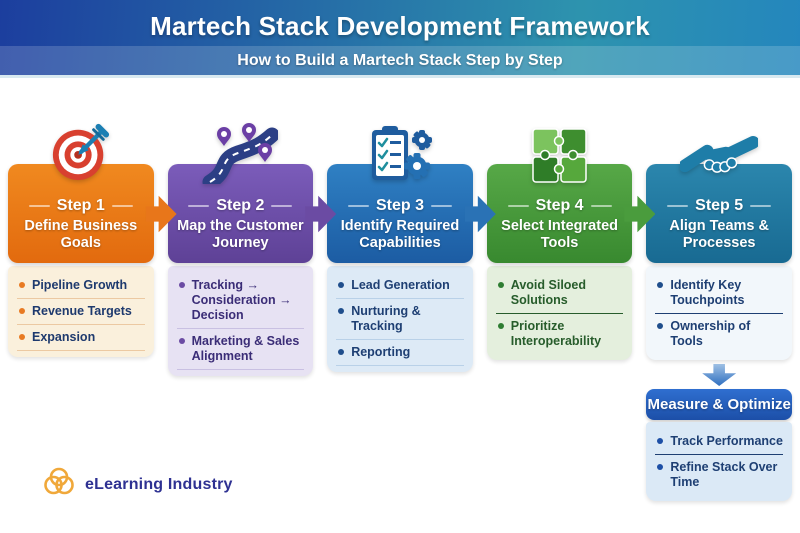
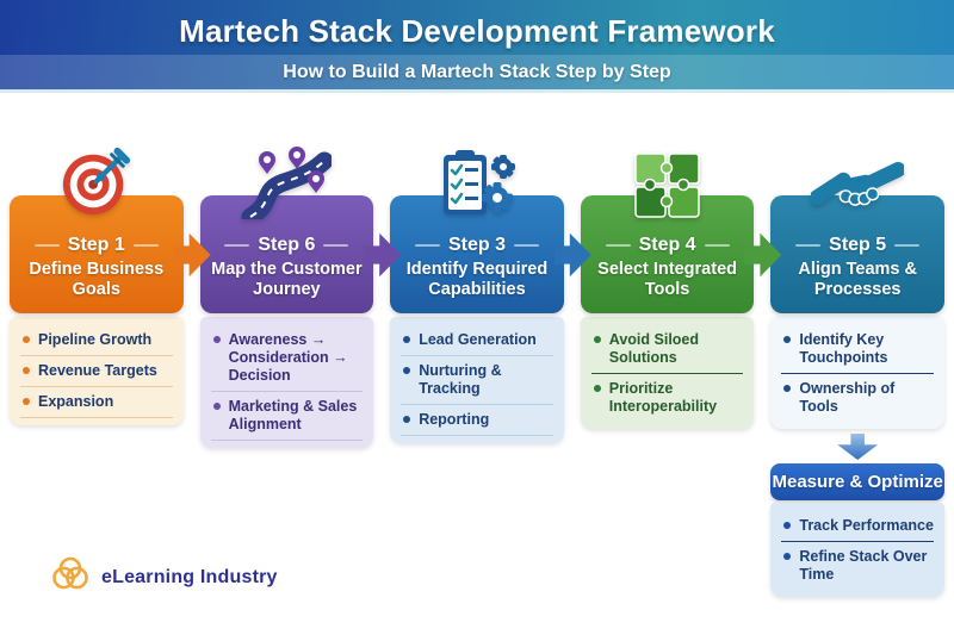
  Martech Stack Development Framework
  How to Build a Martech Stack Step by Step
  Step 1
  Define Business Goals
  Pipeline Growth
  Revenue Targets
  Expansion
- Step 2
+ Step 6
  Map the Customer Journey
- Tracking → Consideration → Decision
+ Awareness → Consideration → Decision
  Marketing & Sales Alignment
  Step 3
  Identify Required Capabilities
  Lead Generation
  Nurturing & Tracking
  Reporting
  Step 4
  Select Integrated Tools
  Avoid Siloed Solutions
  Prioritize Interoperability
  Step 5
  Align Teams & Processes
  Identify Key Touchpoints
  Ownership of Tools
  Measure & Optimize
  Track Performance
  Refine Stack Over Time
  eLearning Industry
